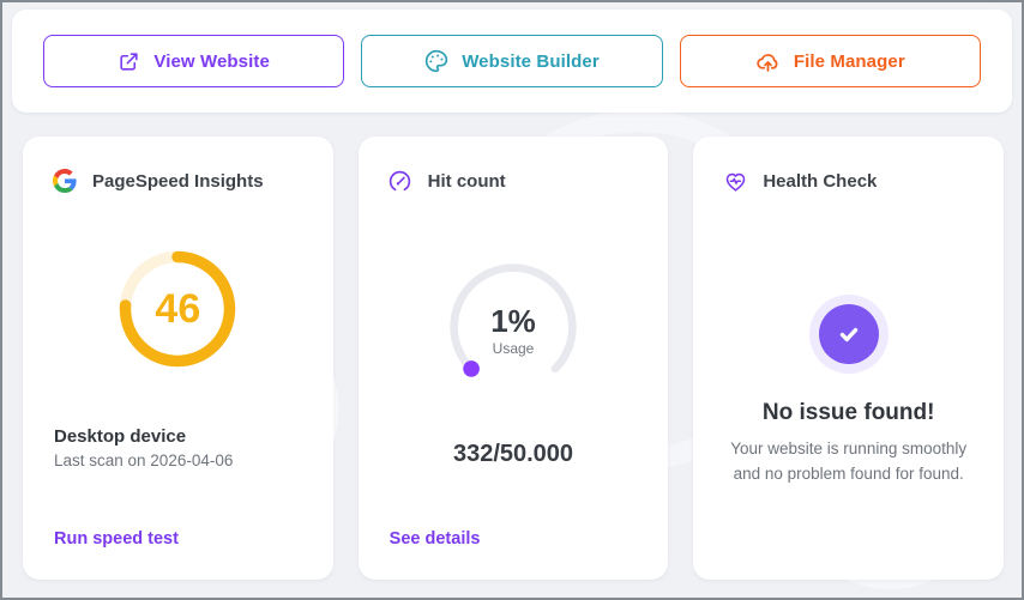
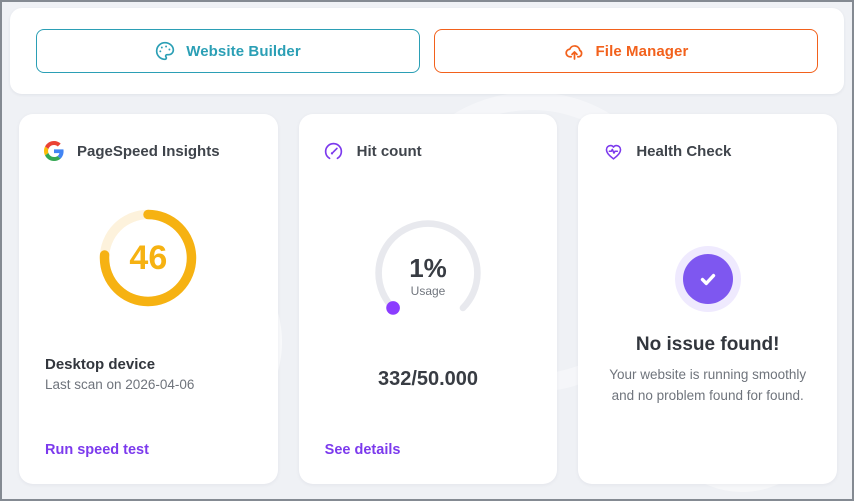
- View Website
  Website Builder
  File Manager
  PageSpeed Insights
  46
  Desktop device
  Last scan on 2026-04-06
  Run speed test
  Hit count
  1%
  Usage
  332/50.000
  See details
  Health Check
  No issue found!
  Your website is running smoothly
  and no problem found for found.
